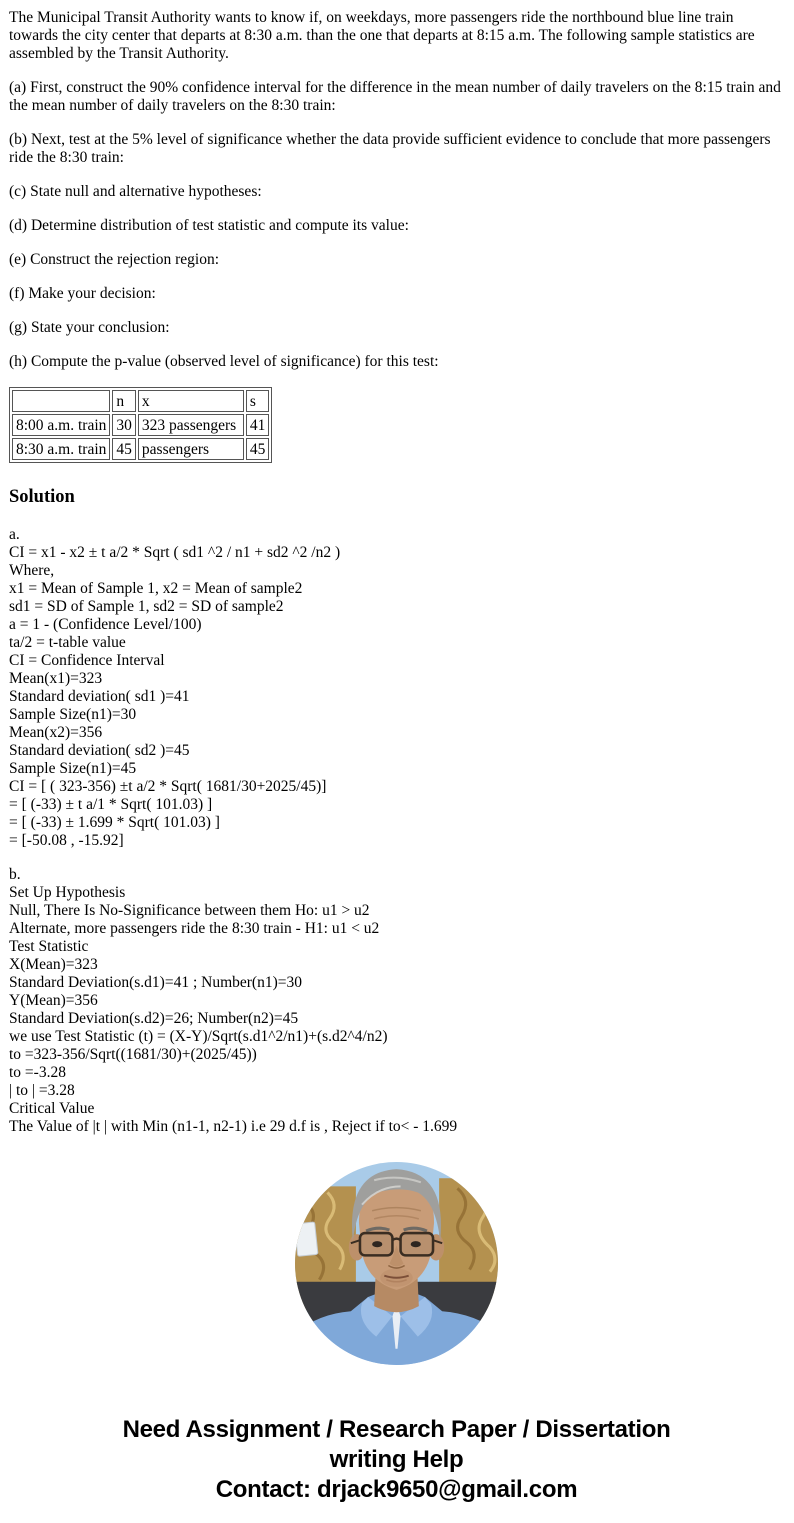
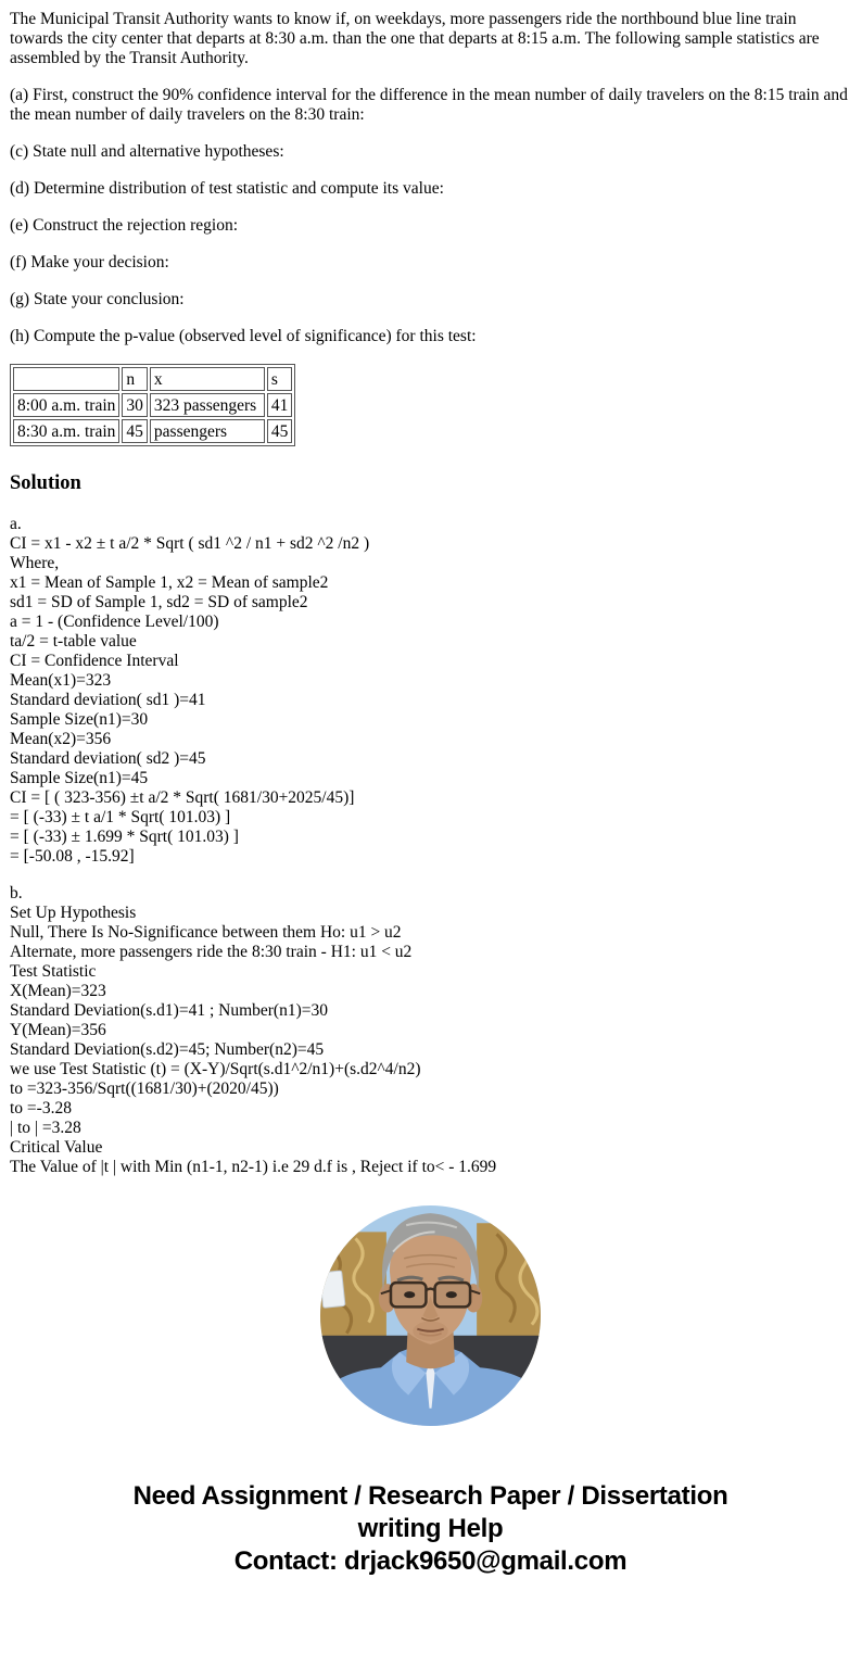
  The Municipal Transit Authority wants to know if, on weekdays, more passengers ride the northbound blue line train towards the city center that departs at 8:30 a.m. than the one that departs at 8:15 a.m. The following sample statistics are assembled by the Transit Authority.
  (a) First, construct the 90% confidence interval for the difference in the mean number of daily travelers on the 8:15 train and the mean number of daily travelers on the 8:30 train:
- (b) Next, test at the 5% level of significance whether the data provide sufficient evidence to conclude that more passengers ride the 8:30 train:
  (c) State null and alternative hypotheses:
  (d) Determine distribution of test statistic and compute its value:
  (e) Construct the rejection region:
  (f) Make your decision:
  (g) State your conclusion:
  (h) Compute the p-value (observed level of significance) for this test:
  	n	x	s
  8:00 a.m. train	30	323 passengers	41
  8:30 a.m. train	45	passengers	45
  Solution
  a.
  CI = x1 - x2 ± t a/2 * Sqrt ( sd1 ^2 / n1 + sd2 ^2 /n2 )
  Where,
  x1 = Mean of Sample 1, x2 = Mean of sample2
  sd1 = SD of Sample 1, sd2 = SD of sample2
  a = 1 - (Confidence Level/100)
  ta/2 = t-table value
  CI = Confidence Interval
  Mean(x1)=323
  Standard deviation( sd1 )=41
  Sample Size(n1)=30
  Mean(x2)=356
  Standard deviation( sd2 )=45
  Sample Size(n1)=45
  CI = [ ( 323-356) ±t a/2 * Sqrt( 1681/30+2025/45)]
  = [ (-33) ± t a/1 * Sqrt( 101.03) ]
  = [ (-33) ± 1.699 * Sqrt( 101.03) ]
  = [-50.08 , -15.92]
  b.
  Set Up Hypothesis
  Null, There Is No-Significance between them Ho: u1 > u2
  Alternate, more passengers ride the 8:30 train - H1: u1 < u2
  Test Statistic
  X(Mean)=323
  Standard Deviation(s.d1)=41 ; Number(n1)=30
  Y(Mean)=356
- Standard Deviation(s.d2)=26; Number(n2)=45
+ Standard Deviation(s.d2)=45; Number(n2)=45
  we use Test Statistic (t) = (X-Y)/Sqrt(s.d1^2/n1)+(s.d2^4/n2)
- to =323-356/Sqrt((1681/30)+(2025/45))
+ to =323-356/Sqrt((1681/30)+(2020/45))
  to =-3.28
  | to | =3.28
  Critical Value
  The Value of |t | with Min (n1-1, n2-1) i.e 29 d.f is , Reject if to< - 1.699
  Need Assignment / Research Paper / Dissertation
  writing Help
  Contact: drjack9650@gmail.com
